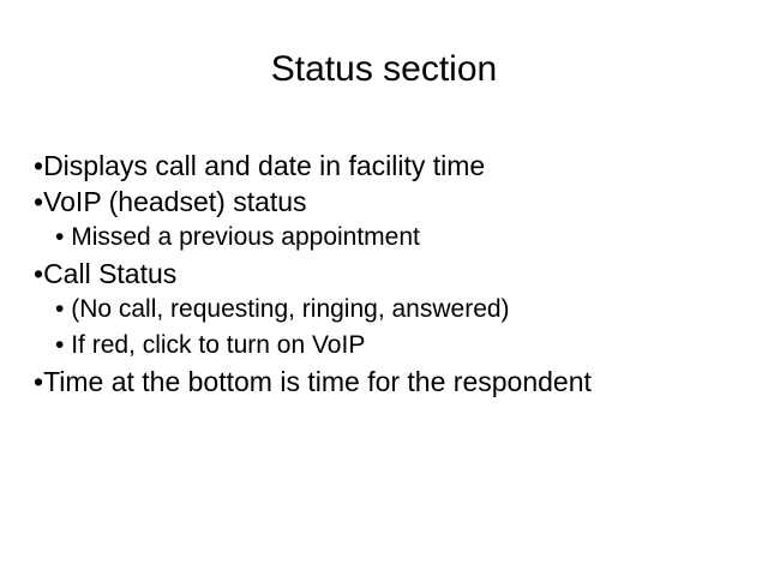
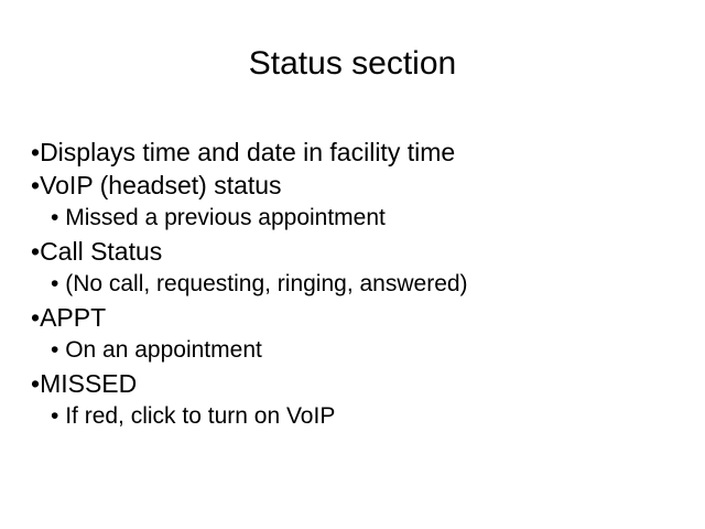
  Status section
- •Displays call and date in facility time
+ •Displays time and date in facility time
  •VoIP (headset) status
  • Missed a previous appointment
  •Call Status
  • (No call, requesting, ringing, answered)
+ •APPT
+ • On an appointment
+ •MISSED
  • If red, click to turn on VoIP
- •Time at the bottom is time for the respondent
